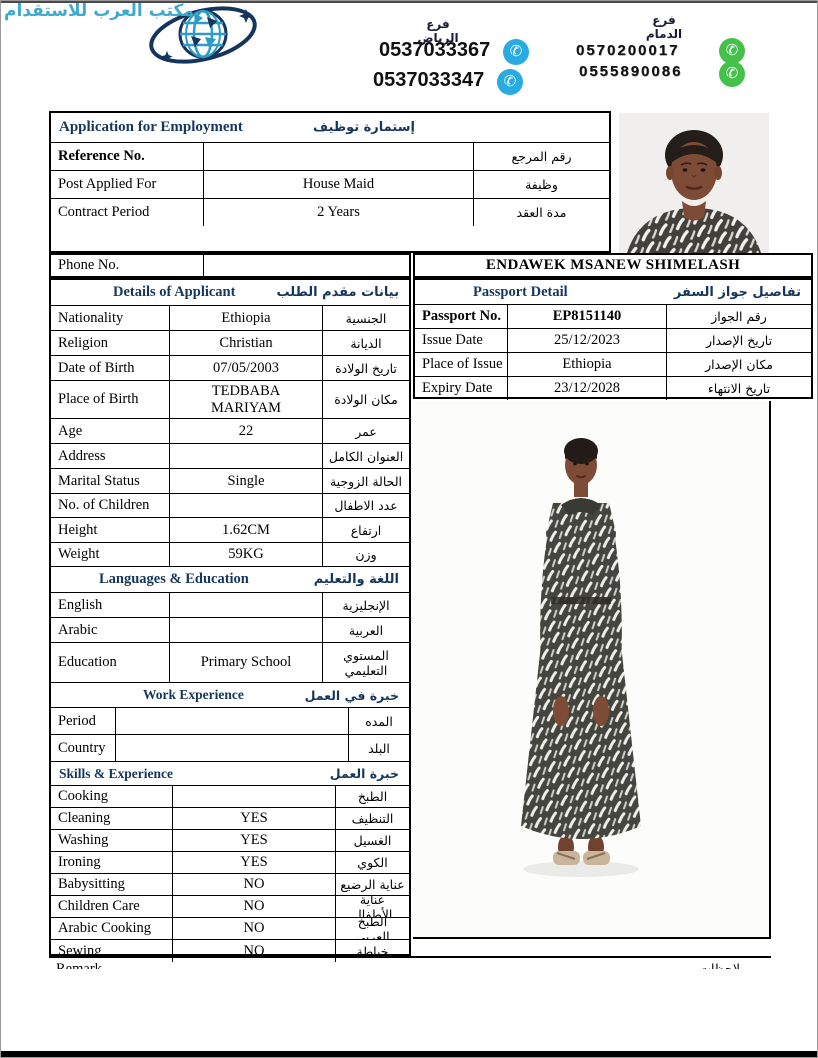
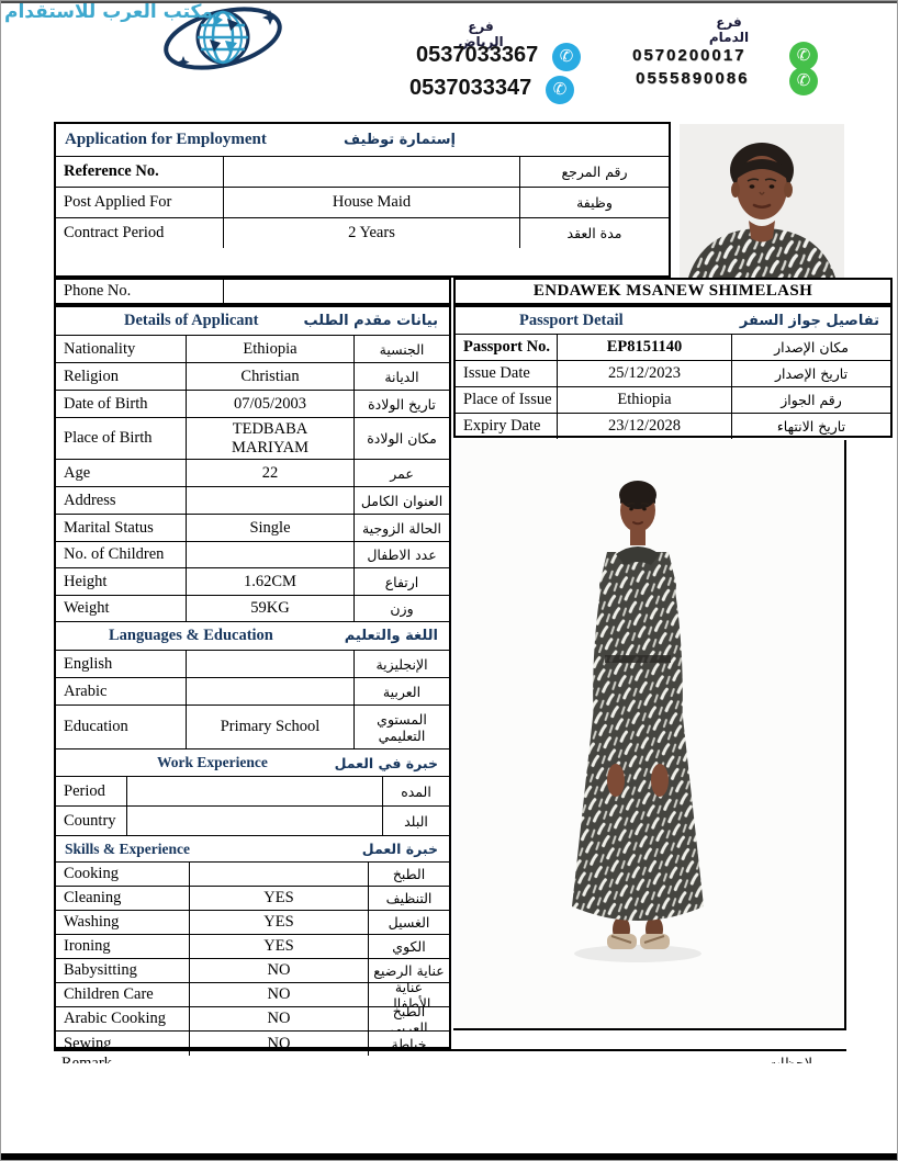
  مكتب العرب للاستقدام
  فرع الرياض
  0537033367
  ✆
  0537033347
  ✆
  فرع الدمام
  0570200017
  ✆
  0555890086
  ✆
  Application for Employment
  إستمارة توظيف
  Reference No.
  رقم المرجع
  Post Applied For
  House Maid
  وظيفة
  Contract Period
  2 Years
  مدة العقد
  Phone No.
  ENDAWEK MSANEW SHIMELASH
  Passport Detail
  تفاصيل جواز السفر
  Passport No.
  EP8151140
- رقم الجواز
+ مكان الإصدار
  Issue Date
  25/12/2023
  تاريخ الإصدار
  Place of Issue
  Ethiopia
- مكان الإصدار
+ رقم الجواز
  Expiry Date
  23/12/2028
  تاريخ الانتهاء
  Details of Applicant
  بيانات مقدم الطلب
  Nationality
  Ethiopia
  الجنسية
  Religion
  Christian
  الديانة
  Date of Birth
  07/05/2003
  تاريخ الولادة
  Place of Birth
  TEDBABA MARIYAM
  مكان الولادة
  Age
  22
  عمر
  Address
  العنوان الكامل
  Marital Status
  Single
  الحالة الزوجية
  No. of Children
  عدد الاطفال
  Height
  1.62CM
  ارتفاع
  Weight
  59KG
  وزن
  Languages & Education
  اللغة والتعليم
  English
  الإنجليزية
  Arabic
  العربية
  Education
  Primary School
  المستوي التعليمي
  Work Experience
  خبرة في العمل
  Period
  المده
  Country
  البلد
  Skills & Experience
  خبرة العمل
  Cooking
  الطبخ
  Cleaning
  YES
  التنظيف
  Washing
  YES
  الغسيل
  Ironing
  YES
  الكوي
  Babysitting
  NO
  عناية الرضيع
  Children Care
  NO
  عناية الأطفال
  Arabic Cooking
  NO
  الطبخ العربي
  Sewing
  NO
  خياطة
  لاحظات
